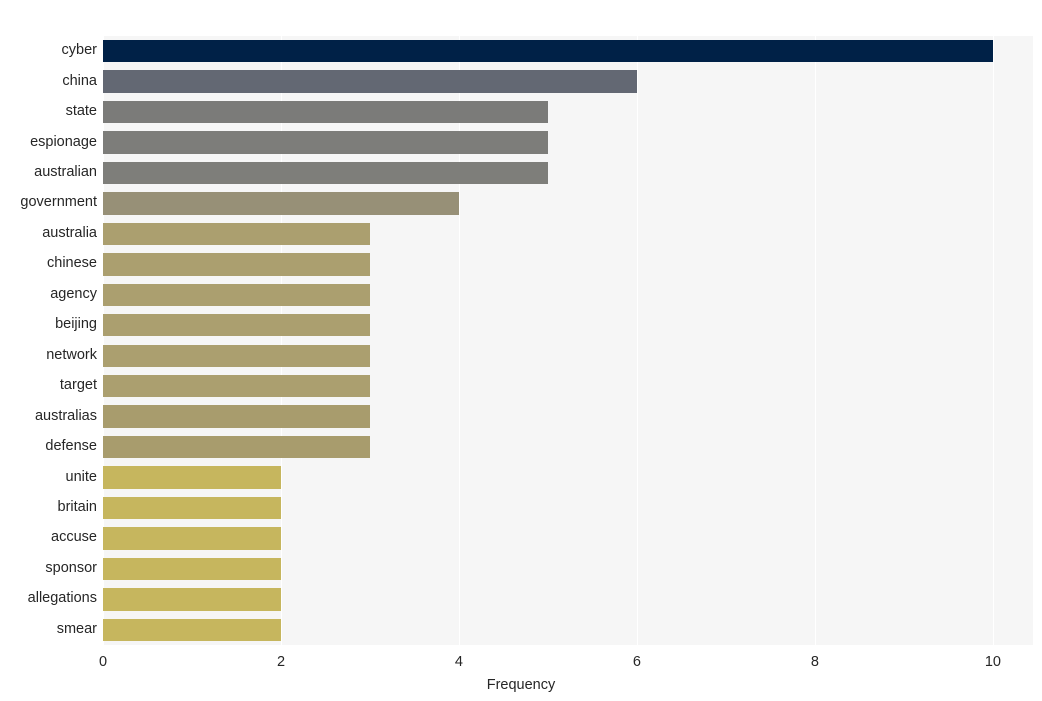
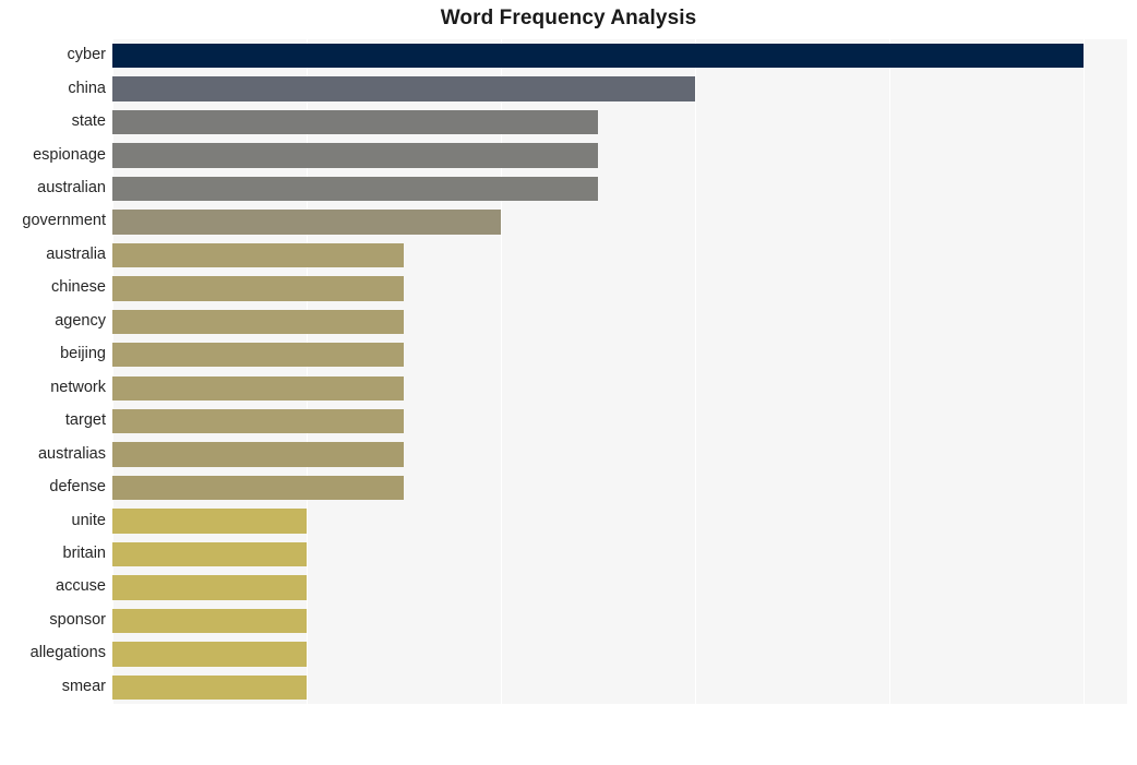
+ Word Frequency Analysis
  cyber
  china
  state
  espionage
  australian
  government
  australia
  chinese
  agency
  beijing
  network
  target
  australias
  defense
  unite
  britain
  accuse
  sponsor
  allegations
  smear
- 0
- 2
- 4
- 6
- 8
- 10
- Frequency
